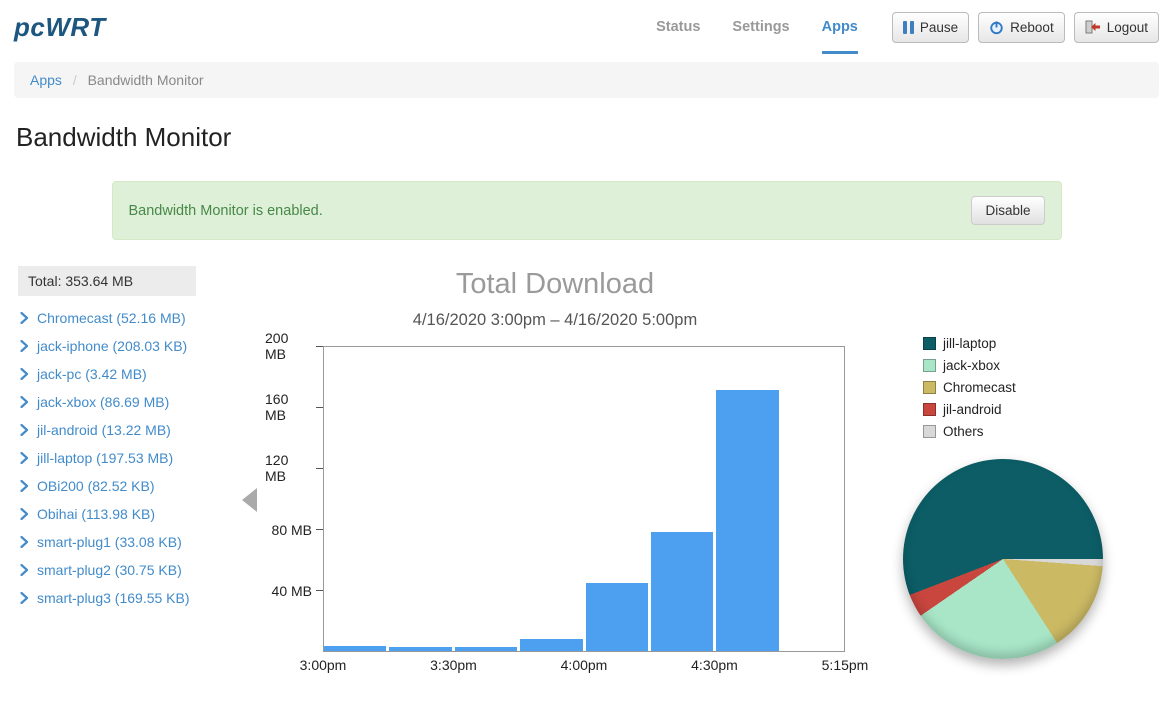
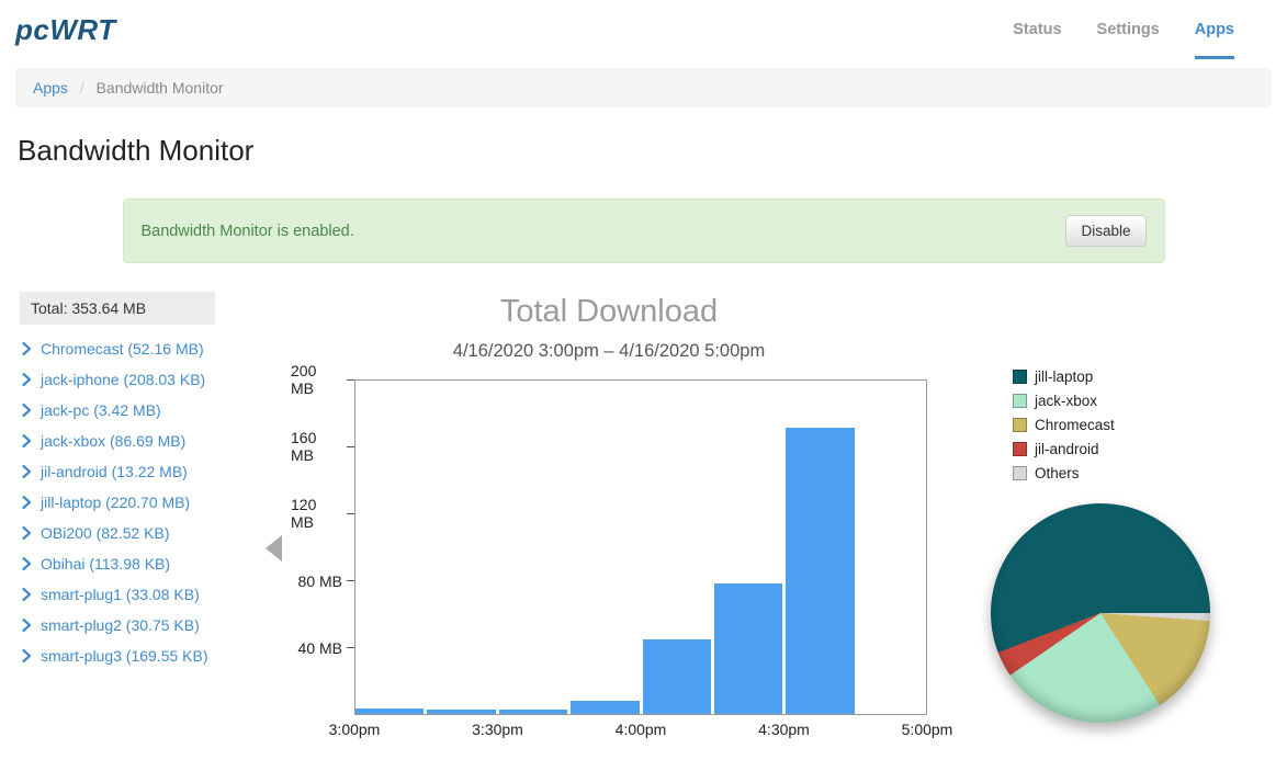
  pcWRT
  Status
  Settings
  Apps
- Pause
- Reboot
- Logout
  Apps / Bandwidth Monitor
  Bandwidth Monitor
  Bandwidth Monitor is enabled.
  Disable
  Total: 353.64 MB
  Chromecast (52.16 MB)
  jack-iphone (208.03 KB)
  jack-pc (3.42 MB)
  jack-xbox (86.69 MB)
  jil-android (13.22 MB)
- jill-laptop (197.53 MB)
+ jill-laptop (220.70 MB)
  OBi200 (82.52 KB)
  Obihai (113.98 KB)
  smart-plug1 (33.08 KB)
  smart-plug2 (30.75 KB)
  smart-plug3 (169.55 KB)
  Total Download
  4/16/2020 3:00pm – 4/16/2020 5:00pm
  200 MB
  160 MB
  120 MB
  80 MB
  40 MB
  3:00pm
  3:30pm
  4:00pm
  4:30pm
- 5:15pm
+ 5:00pm
  jill-laptop
  jack-xbox
  Chromecast
  jil-android
  Others
